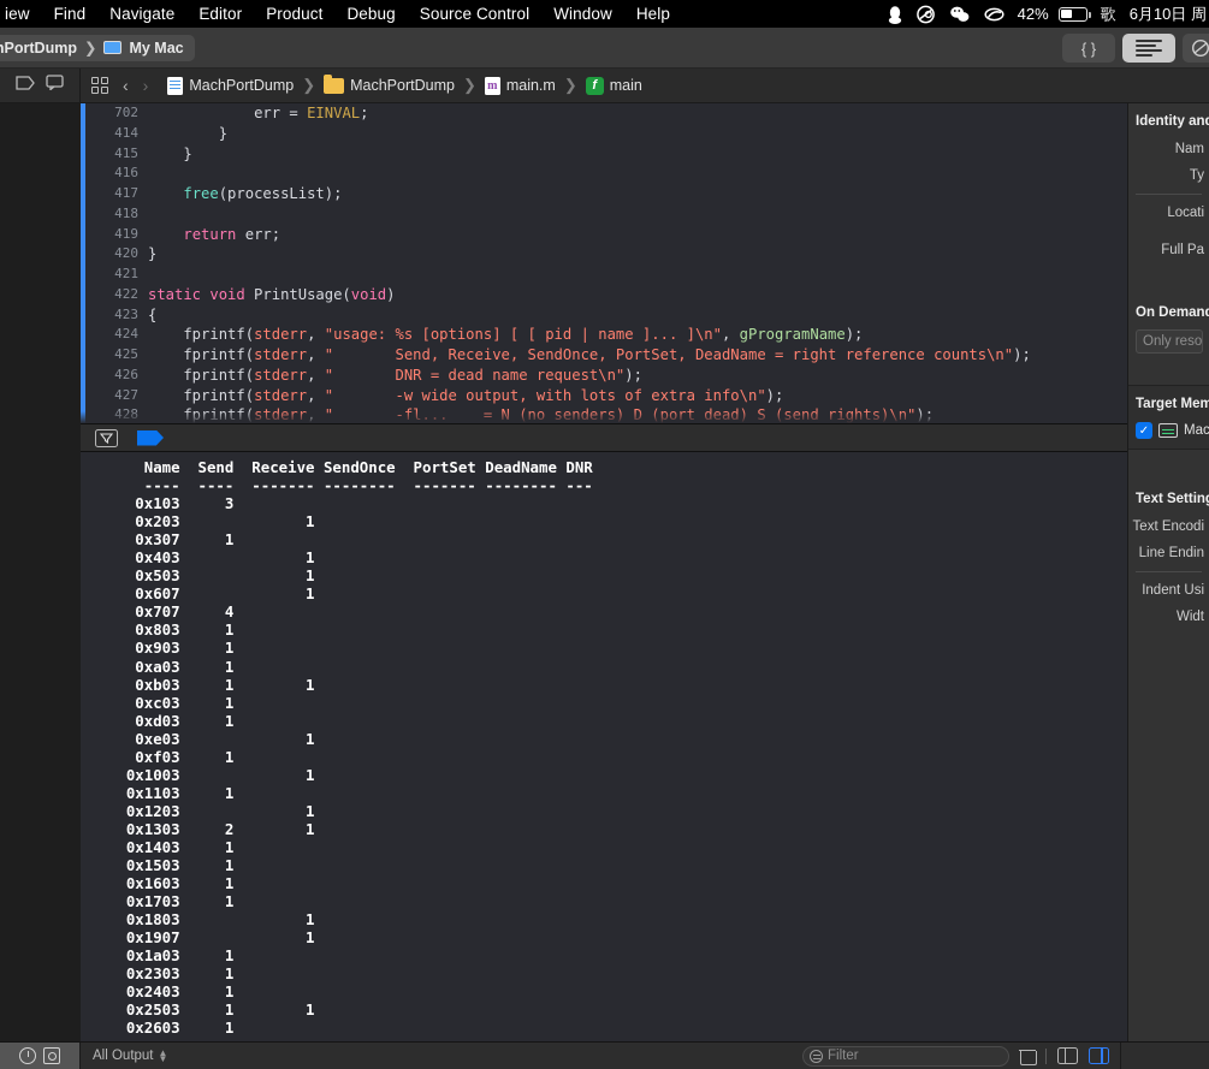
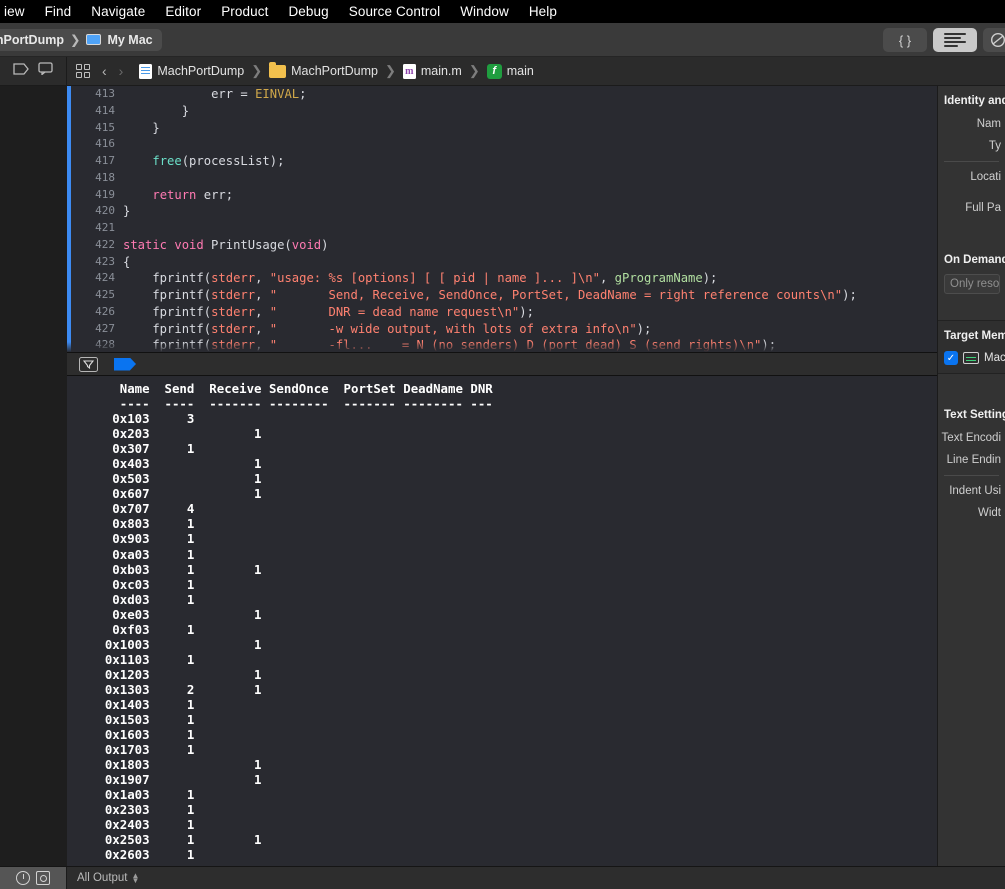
  iew
  Find
  Navigate
  Editor
  Product
  Debug
  Source Control
  Window
  Help
- 42%
- 歌
- 6月10日 周
  PortDump
  ❯
  My Mac
  { }
  ‹
  ›
  MachPortDump
  ❯
  MachPortDump
  ❯
  main.m
  ❯
  main
- 702
+ 413
  err = EINVAL;
  414
  }
  415
  }
  416
  417
  free(processList);
  418
  419
  return err;
  420
  }
  421
  422
  static void PrintUsage(void)
  423
  {
  424
  fprintf(stderr, "usage: %s [options] [ [ pid | name ]... ]\n", gProgramName);
  425
  fprintf(stderr, " Send, Receive, SendOnce, PortSet, DeadName = right reference counts\n");
  426
  fprintf(stderr, " DNR = dead name request\n");
  427
  fprintf(stderr, " -w wide output, with lots of extra info\n");
  Name Send Receive SendOnce PortSet DeadName DNR
  ---- ---- ------- -------- ------- -------- ---
  0x103 3
  0x203 1
  0x307 1
  0x403 1
  0x503 1
  0x607 1
  0x707 4
  0x803 1
  0x903 1
  0xa03 1
  0xb03 1 1
  0xc03 1
  0xd03 1
  0xe03 1
  0xf03 1
  0x1003 1
  0x1103 1
  0x1203 1
  0x1303 2 1
  0x1403 1
  0x1503 1
  0x1603 1
  0x1703 1
  0x1803 1
  0x1907 1
  0x1a03 1
  0x2303 1
  0x2403 1
  0x2503 1 1
  0x2603 1
  Identity an
  Nam
  Ty
  Locati
  Full Pa
  On Deman
  Only reso
  Target Mem
  ✓
  Mac
  Text Settin
  Text Encodi
  Line Endin
  Indent Usi
  Widt
  All Output
  ▲
  ▼
- Filter
